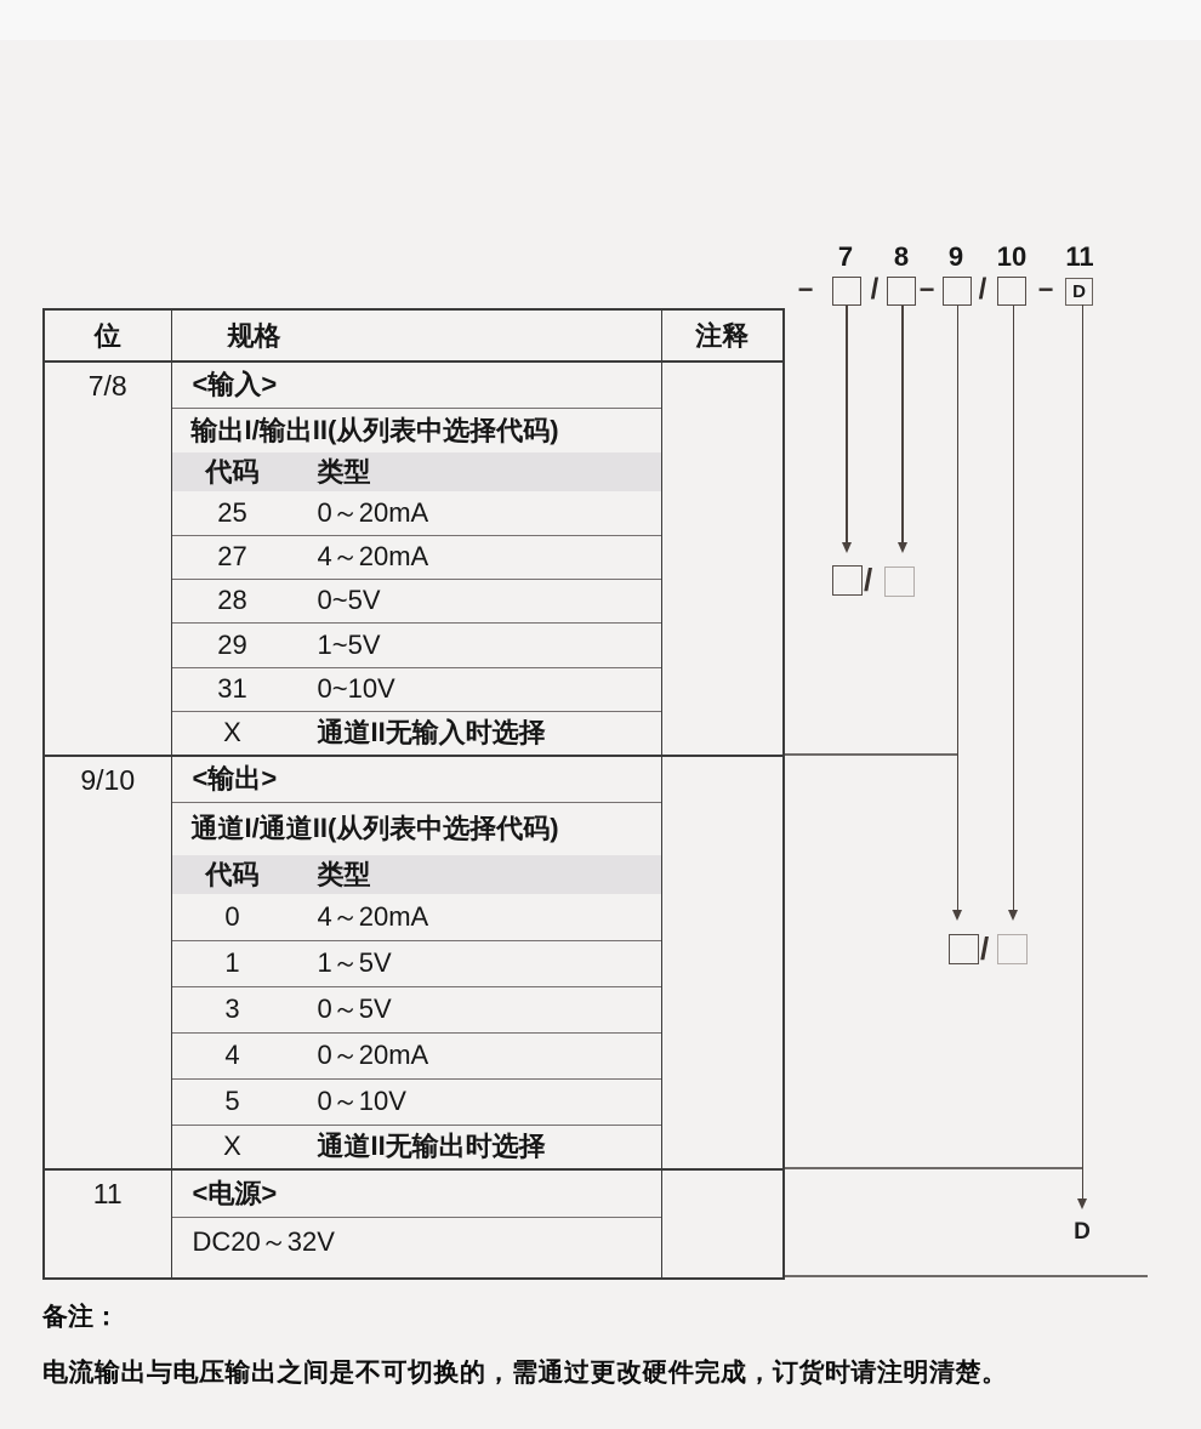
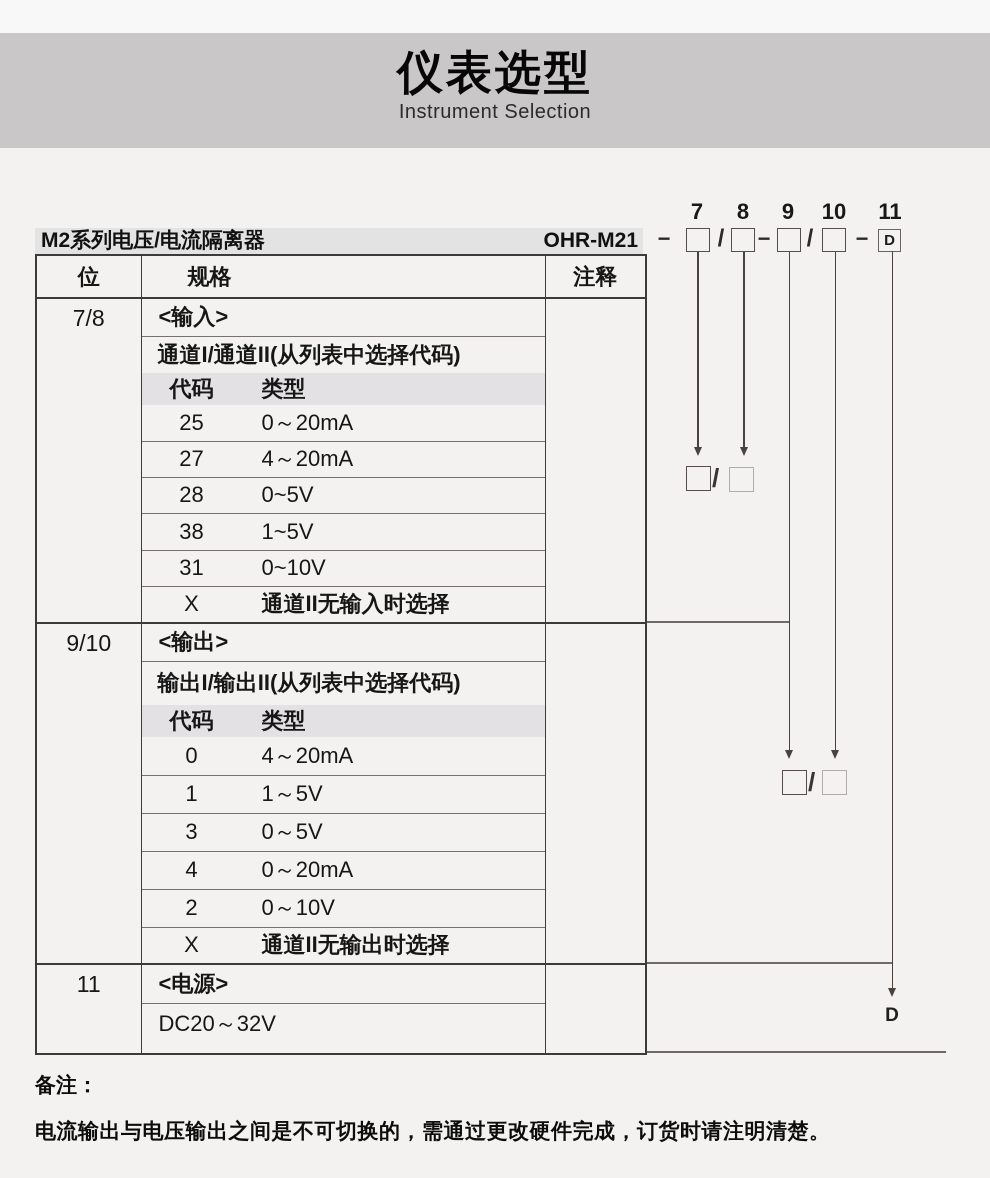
+ 仪表选型
+ Instrument Selection
+ M2系列电压/电流隔离器
+ OHR-M21
  7
  8
  9
  10
  11
  −
  /
  −
  /
  −
  D
  /
  /
  D
  位	规格	注释
  7/8	<输入>
- 输出I/输出II(从列表中选择代码)
+ 通道I/通道II(从列表中选择代码)
  代码 类型
  25 0～20mA
  27 4～20mA
  28 0~5V
- 29 1~5V
+ 38 1~5V
  31 0~10V
  X 通道II无输入时选择
  9/10	<输出>
- 通道I/通道II(从列表中选择代码)
+ 输出I/输出II(从列表中选择代码)
  代码 类型
  0 4～20mA
  1 1～5V
  3 0～5V
  4 0～20mA
- 5 0～10V
+ 2 0～10V
  X 通道II无输出时选择
  11	<电源>
  DC20～32V
  备注：
  电流输出与电压输出之间是不可切换的，需通过更改硬件完成，订货时请注明清楚。
